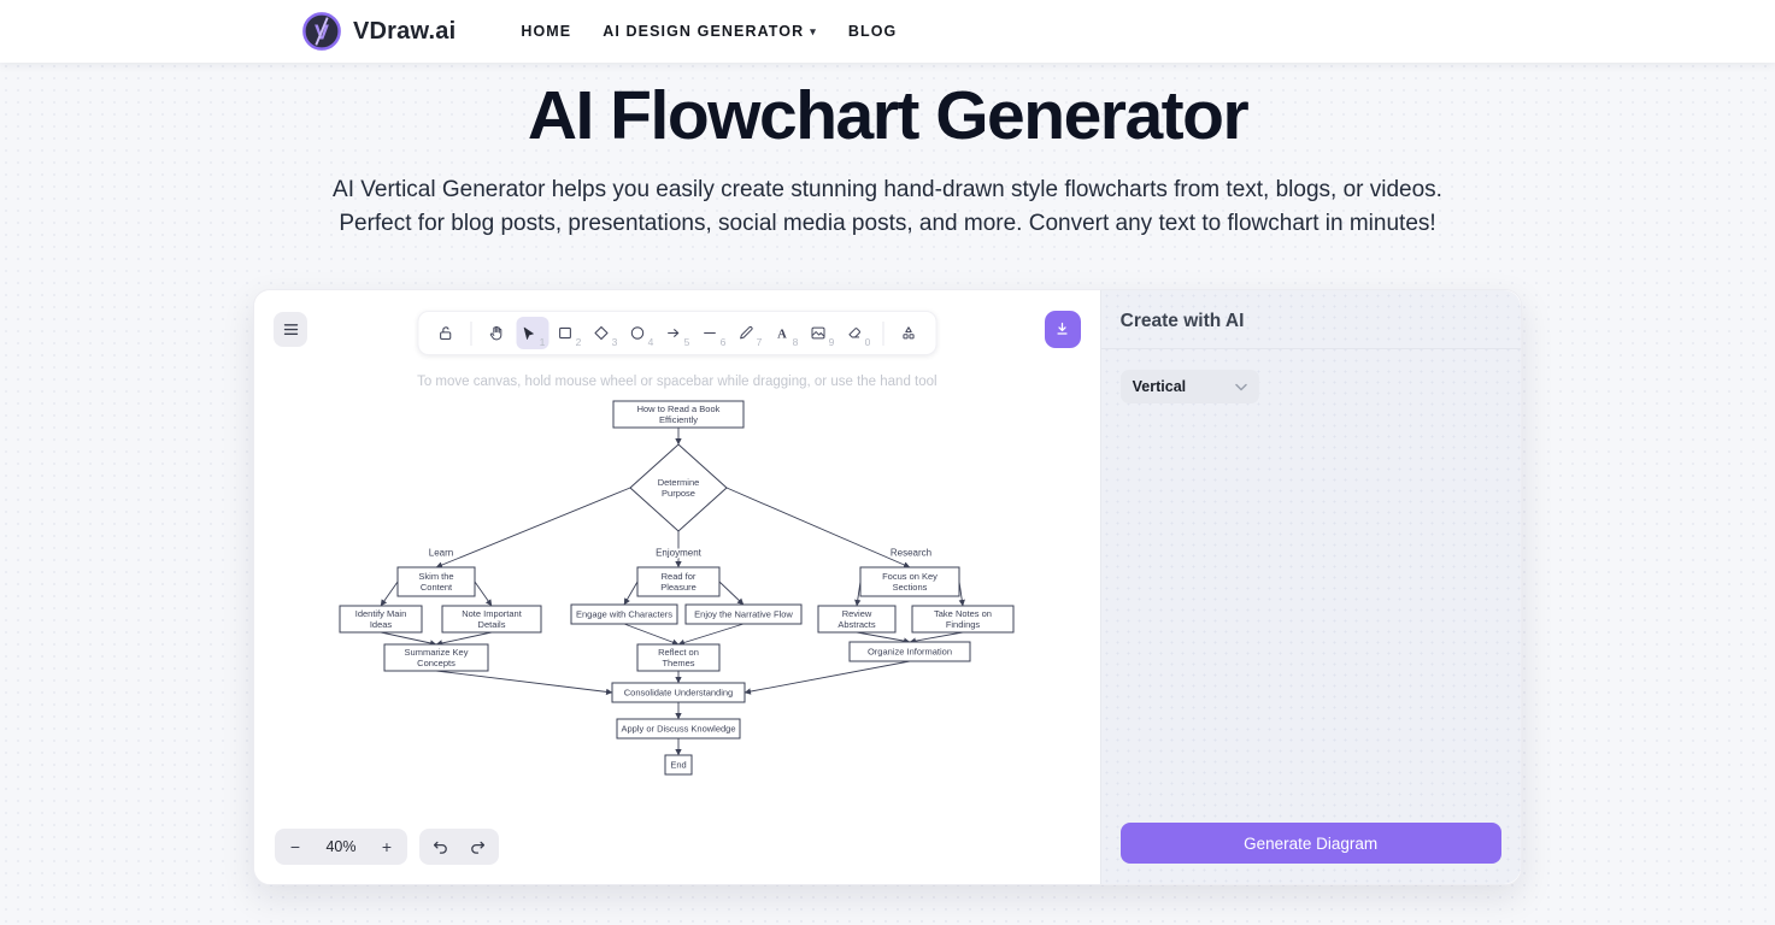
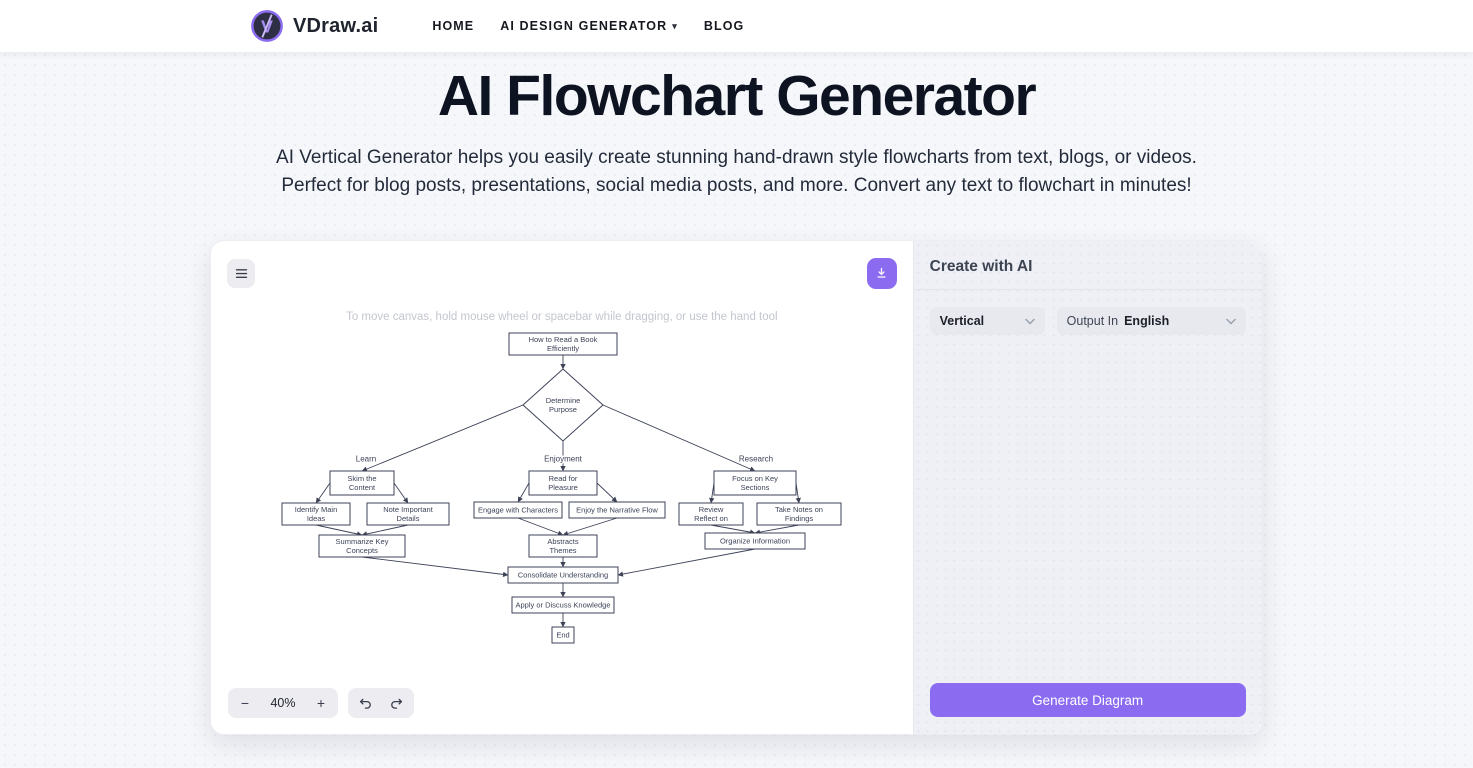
  VDraw.ai
  HOME
  AI DESIGN GENERATOR
  ▾
  BLOG
  AI Flowchart Generator
  AI Vertical Generator helps you easily create stunning hand-drawn style flowcharts from text, blogs, or videos.
  Perfect for blog posts, presentations, social media posts, and more. Convert any text to flowchart in minutes!
- 1
- 2
- 3
- 4
- 5
- 6
- 7
- A
- 8
- 9
- 0
  To move canvas, hold mouse wheel or spacebar while dragging, or use the hand tool
  How to Read a Book
  Efficiently
  Determine
  Purpose
  Learn
  Enjoyment
  Research
  Skim the
  Content
  Read for
  Pleasure
  Focus on Key
  Sections
  Identify Main
  Ideas
  Note Important
  Details
  Engage with Characters
  Enjoy the Narrative Flow
  Review
- Abstracts
+ Reflect on
  Take Notes on
  Findings
  Summarize Key
  Concepts
- Reflect on
+ Abstracts
  Themes
  Organize Information
  Consolidate Understanding
  Apply or Discuss Knowledge
  End
  −
  40%
  +
  Create with AI
  Vertical
+ Output In
+ English
  Generate Diagram
